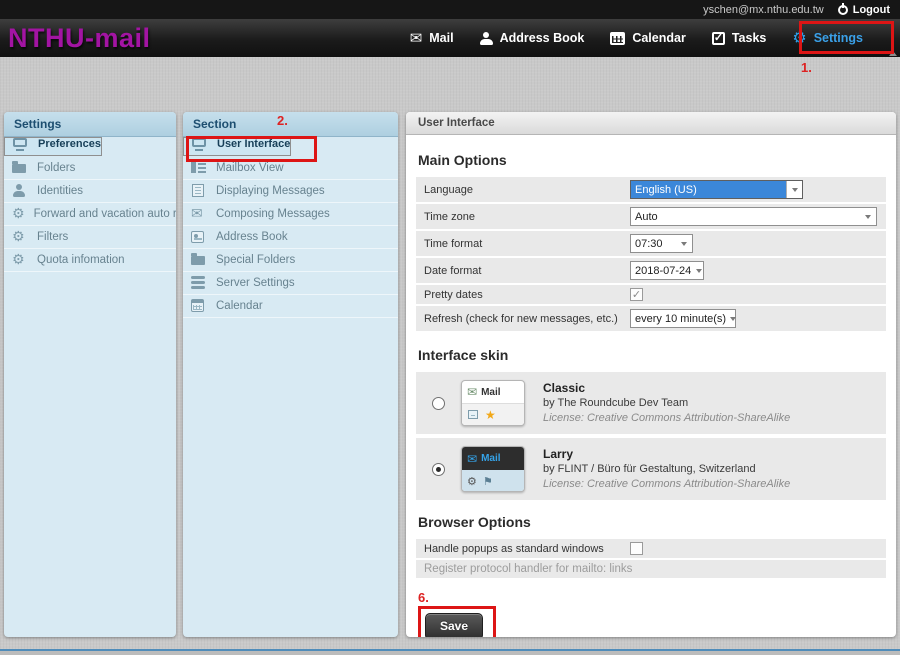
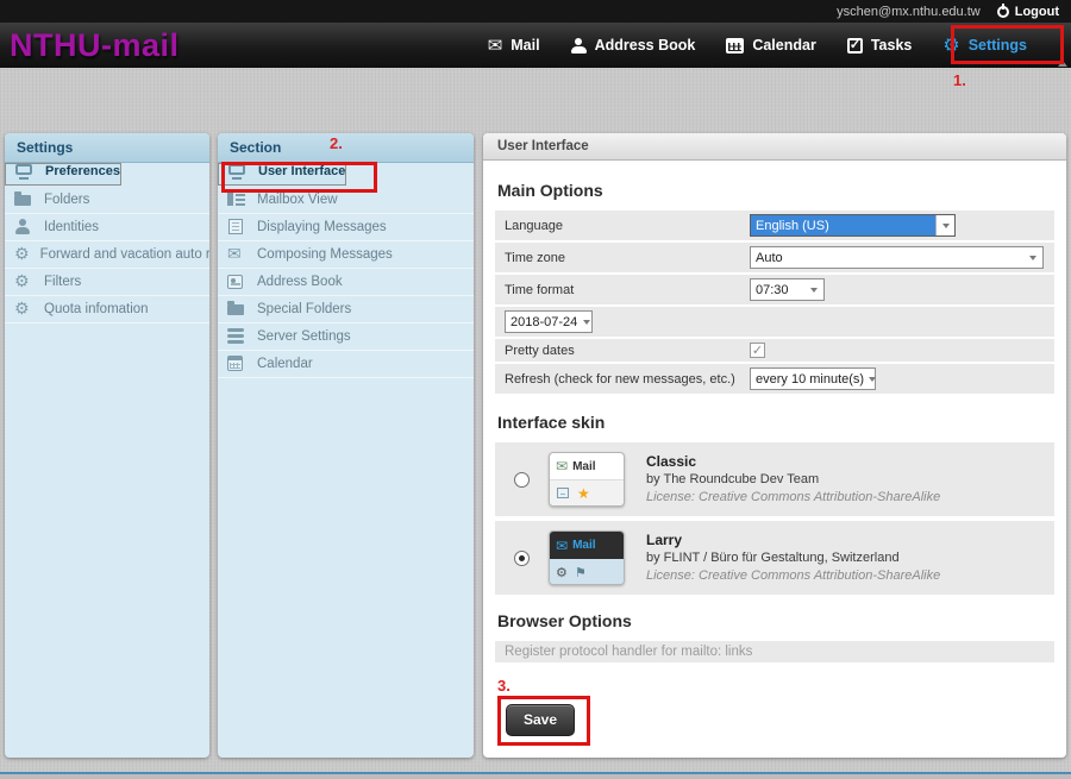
  yschen@mx.nthu.edu.tw
  Logout
  NTHU-mail
  ✉
  Mail
  Address Book
  Calendar
  ✓
  Tasks
  ⚙
  Settings
  Settings
  Preferences
  Folders
  Identities
  ⚙
  Forward and vacation auto r
  ⚙
  Filters
  ⚙
  Quota infomation
  Section
  User Interface
  Mailbox View
  Displaying Messages
  ✉
  Composing Messages
  Address Book
  Special Folders
  Server Settings
  Calendar
  User Interface
  Main Options
  Language
  English (US)
  Time zone
  Auto
  Time format
  07:30
- Date format
  2018-07-24
  Pretty dates
  ✓
  Refresh (check for new messages, etc.)
  every 10 minute(s)
  Interface skin
  ✉
  Mail
  ★
  Classic
  by The Roundcube Dev Team
  License: Creative Commons Attribution-ShareAlike
  ✉
  Mail
  ⚙
  ⚑
  Larry
  by FLINT / Büro für Gestaltung, Switzerland
  License: Creative Commons Attribution-ShareAlike
  Browser Options
- Handle popups as standard windows
  Register protocol handler for mailto: links
- 6.
+ 3.
  Save
  1.
  2.
